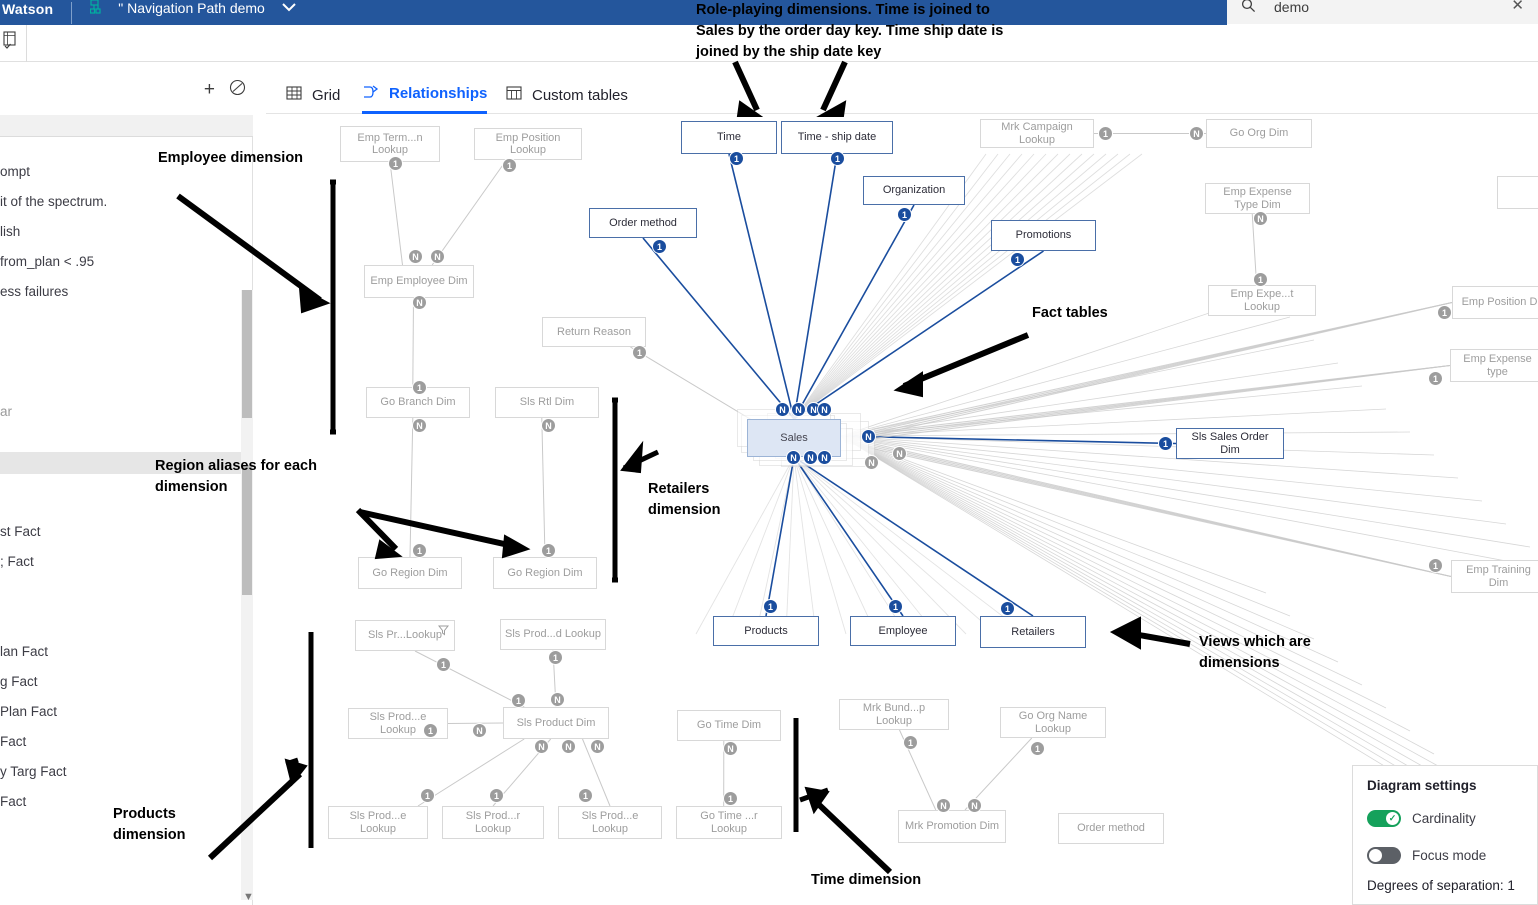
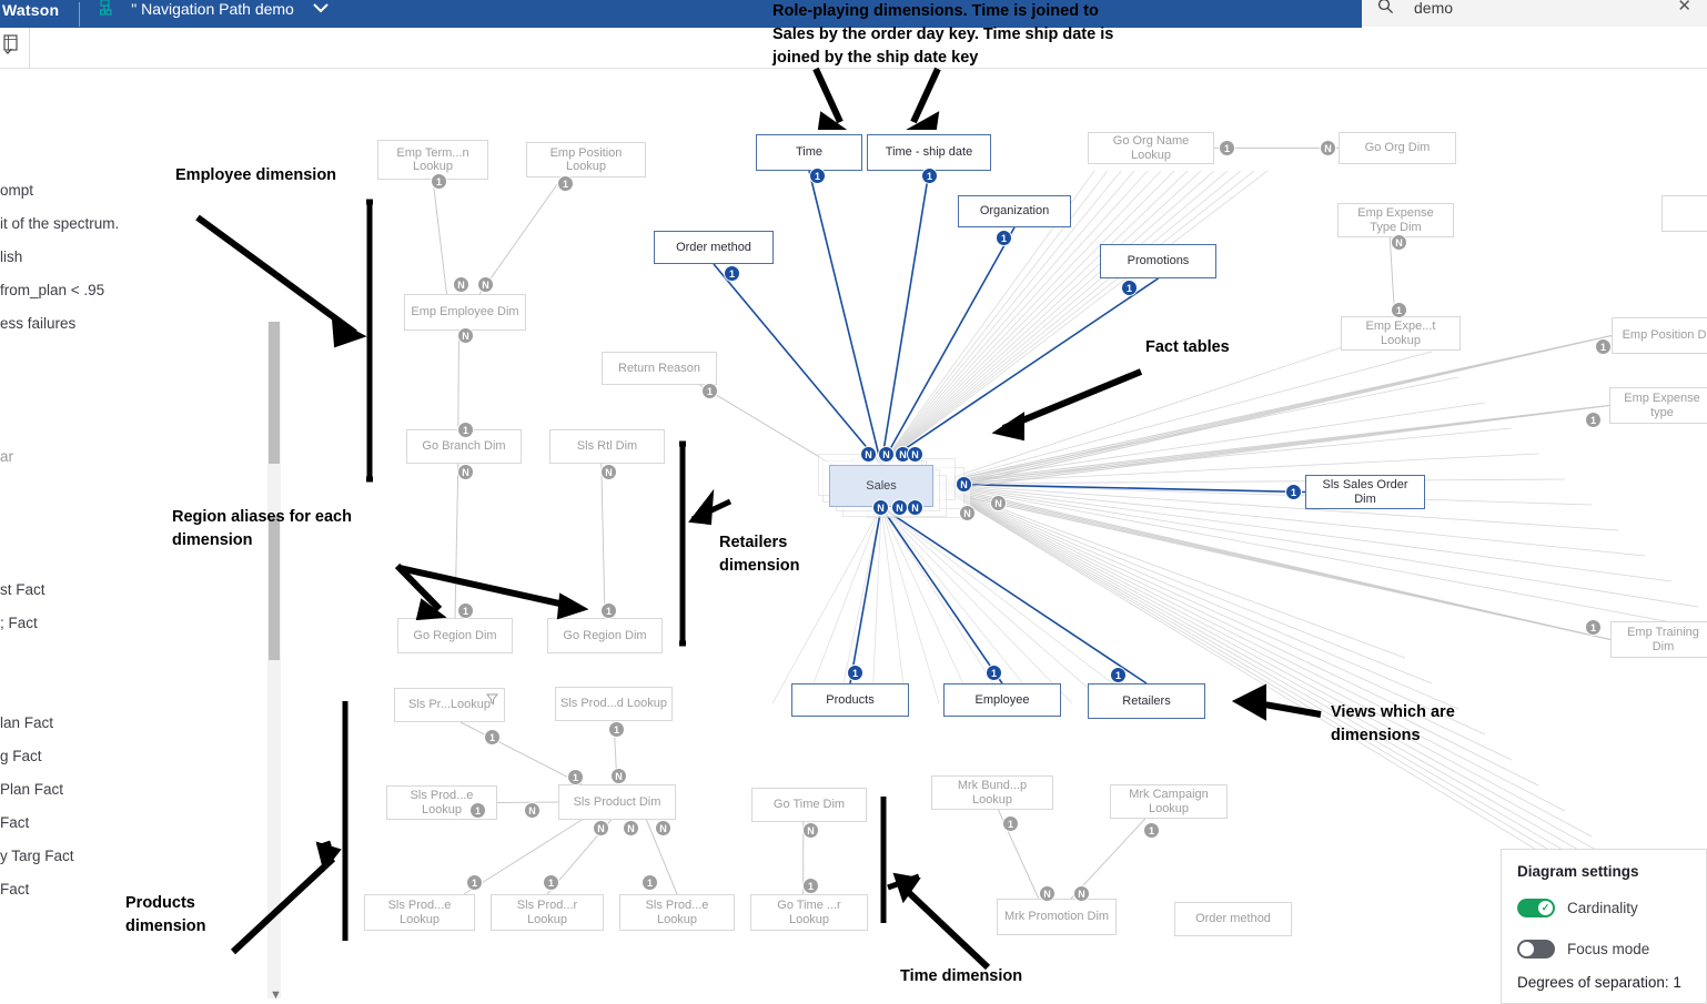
  Watson
  " Navigation Path demo
  demo
  ✕
- +
  ompt
  it of the spectrum.
  lish
  from_plan < .95
  ess failures
  ar
  st Fact
  ; Fact
  lan Fact
  g Fact
  Plan Fact
  Fact
  y Targ Fact
  Fact
  ▼
- Grid
- Relationships
- Custom tables
  Emp Term...n Lookup
  Emp Position Lookup
  Time
  Time - ship date
- Mrk Campaign Lookup
+ Go Org Name Lookup
  Go Org Dim
  Organization
  Emp Expense Type Dim
  Order method
  Promotions
  Emp Employee Dim
  Emp Expe...t Lookup
  Emp Position D
  Return Reason
  Emp Expense type
  Go Branch Dim
  Sls Rtl Dim
  Sales
  Sls Sales Order Dim
  Emp Training Dim
  Go Region Dim
  Go Region Dim
  Products
  Employee
  Retailers
  Sls Pr...Lookup
  Sls Prod...d Lookup
  Mrk Bund...p Lookup
- Go Org Name Lookup
+ Mrk Campaign Lookup
  Sls Prod...e Lookup
  Sls Product Dim
  Go Time Dim
  Sls Prod...e Lookup
  Sls Prod...r Lookup
  Sls Prod...e Lookup
  Go Time ...r Lookup
  Mrk Promotion Dim
  Order method
  1
  1
  N
  N
  N
  1
  1
  1
  1
  N
  1
  N
  1
  1
  1
  1
  1
  1
  1
  N
  N
  1
  1
  N
  N
  N
  N
  N
  N
  N
  N
  N
  N
  1
  1
  1
  1
  1
  1
  1
  N
  1
  N
  N
  N
  N
  1
  1
  1
  N
  1
  1
  1
  N
  N
  Role-playing dimensions. Time is joined to
  Sales by the order day key. Time ship date is
  joined by the ship date key
  Employee dimension
  Fact tables
  Region aliases for each
  dimension
  Retailers
  dimension
  Views which are
  dimensions
  Products
  dimension
  Time dimension
  Diagram settings
  ✓
  Cardinality
  Focus mode
  Degrees of separation: 1
